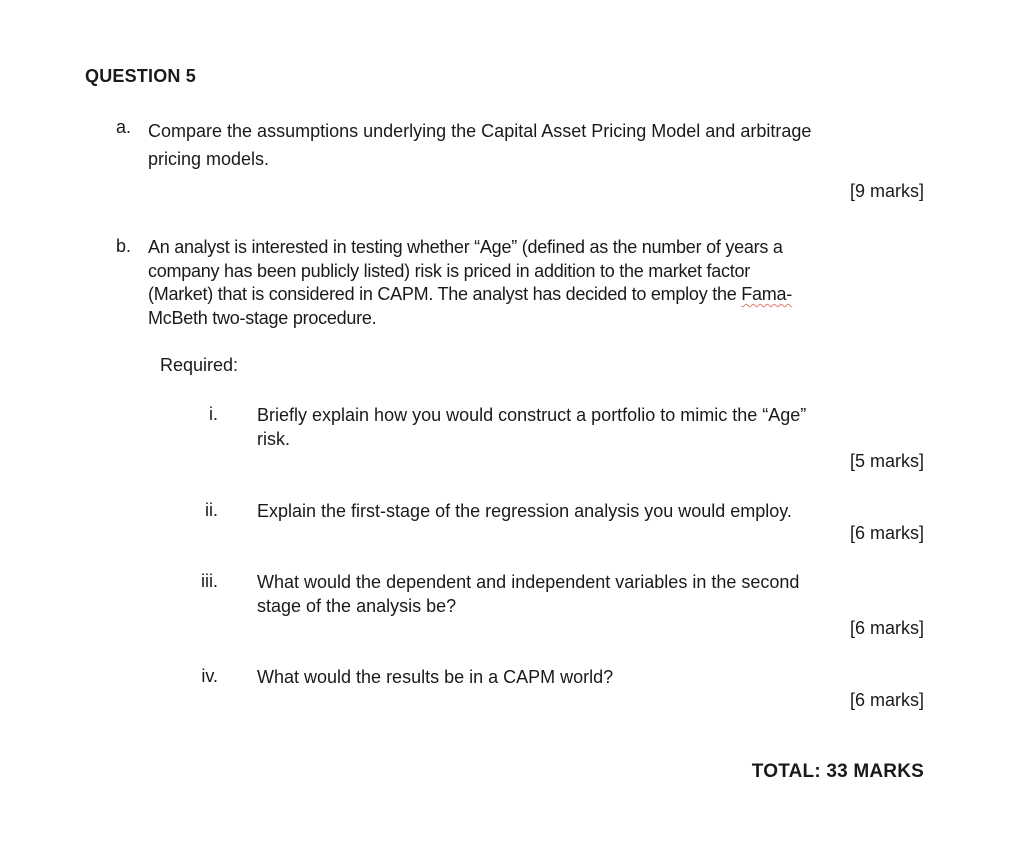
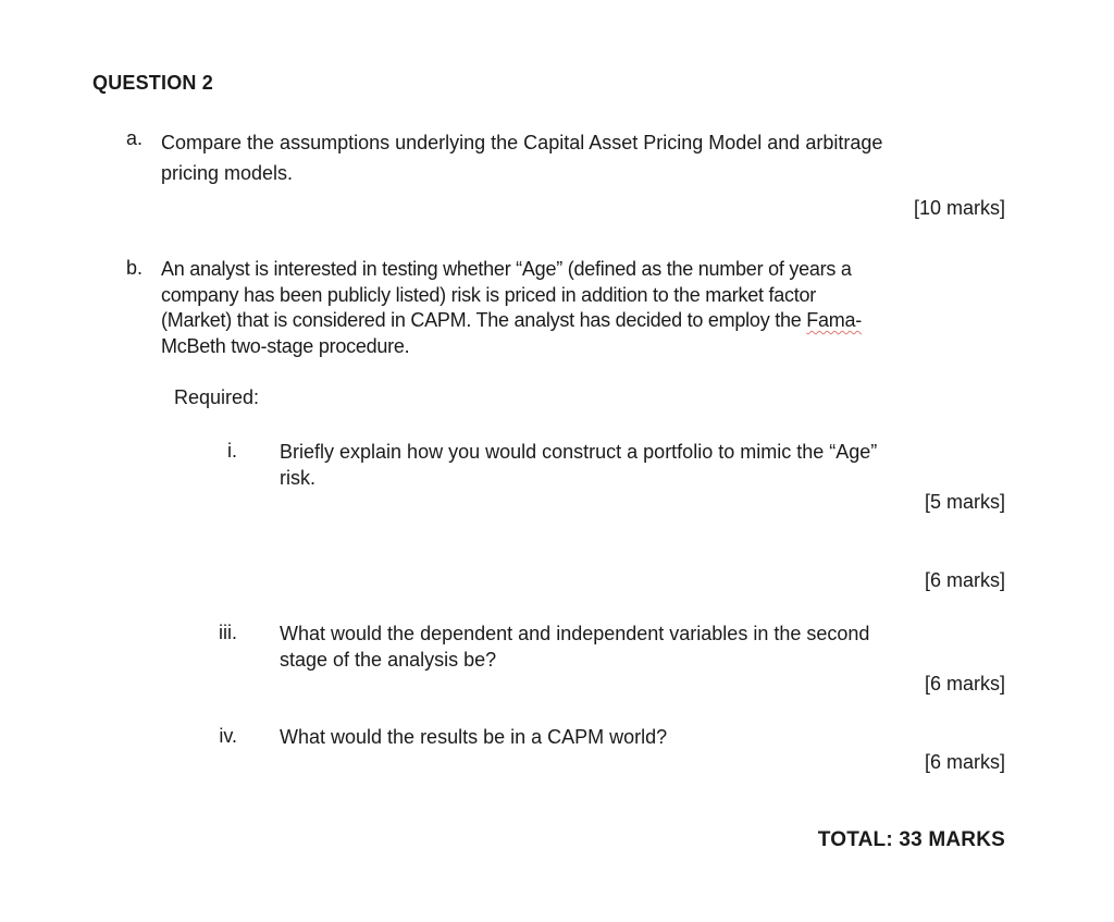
- QUESTION 5
+ QUESTION 2
  a.
  Compare the assumptions underlying the Capital Asset Pricing Model and arbitrage
  pricing models.
- [9 marks]
+ [10 marks]
  b.
  An analyst is interested in testing whether “Age” (defined as the number of years a
  company has been publicly listed) risk is priced in addition to the market factor
  (Market) that is considered in CAPM. The analyst has decided to employ the Fama-
  McBeth two-stage procedure.
  Required:
  i.
  Briefly explain how you would construct a portfolio to mimic the “Age”
  risk.
  [5 marks]
- ii.
- Explain the first-stage of the regression analysis you would employ.
  [6 marks]
  iii.
  What would the dependent and independent variables in the second
  stage of the analysis be?
  [6 marks]
  iv.
  What would the results be in a CAPM world?
  [6 marks]
  TOTAL: 33 MARKS
